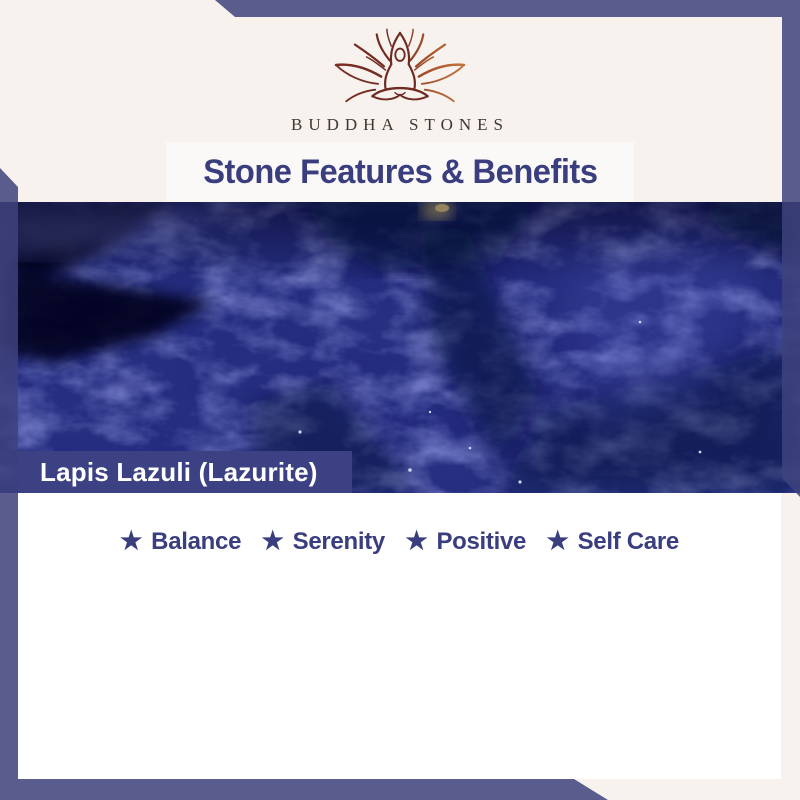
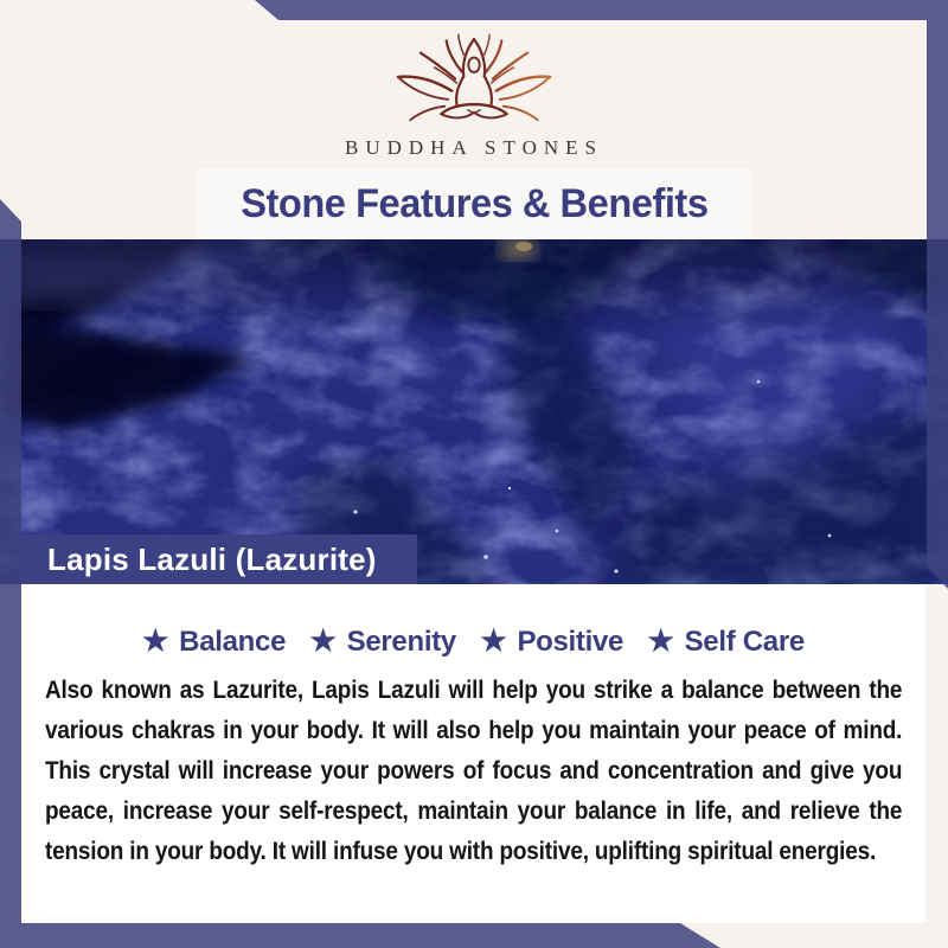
  BUDDHA STONES
  Stone Features & Benefits
  Lapis Lazuli (Lazurite)
  ★ Balance ★ Serenity ★ Positive ★ Self Care
+ Also known as Lazurite, Lapis Lazuli will help you strike a balance between the various chakras in your body. It will also help you maintain your peace of mind. This crystal will increase your powers of focus and concentration and give you peace, increase your self-respect, maintain your balance in life, and relieve the tension in your body. It will infuse you with positive, uplifting spiritual energies.
